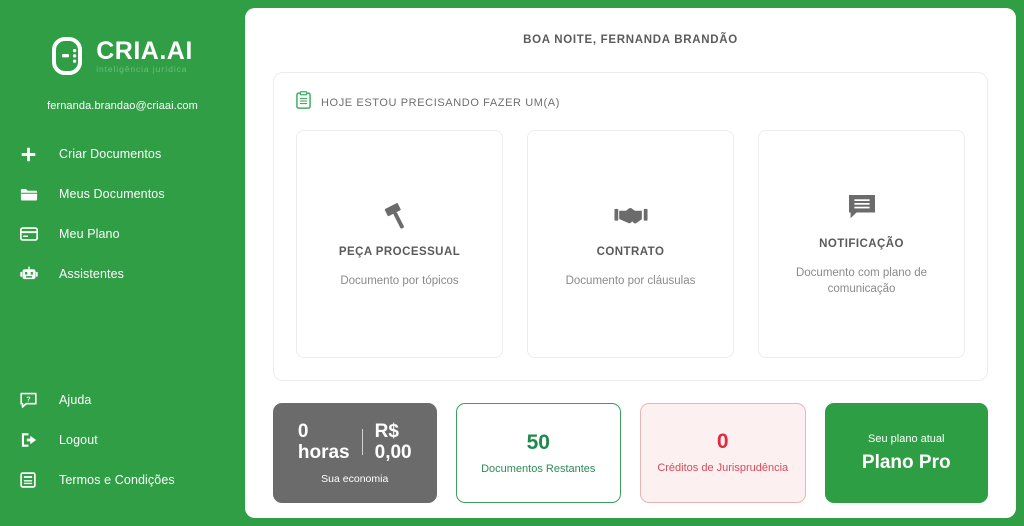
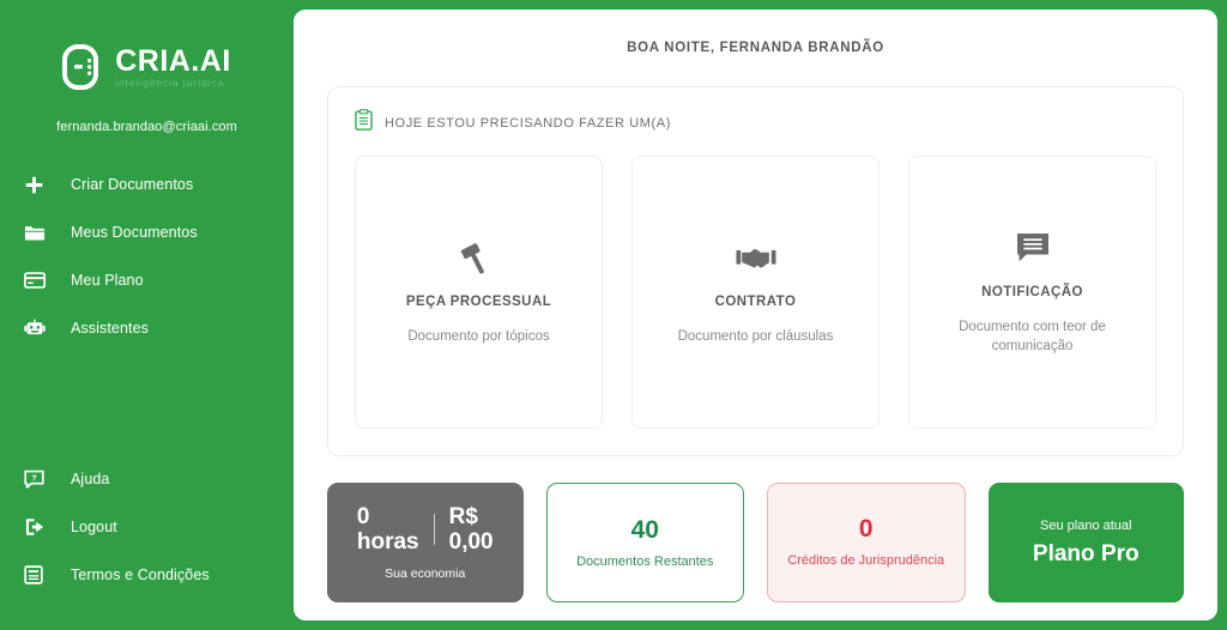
  CRIA.AI
  inteligência jurídica
  fernanda.brandao@criaai.com
  Criar Documentos
  Meus Documentos
  Meu Plano
  Assistentes
  ?
  Ajuda
  Logout
  Termos e Condições
  BOA NOITE, FERNANDA BRANDÃO
  HOJE ESTOU PRECISANDO FAZER UM(A)
  PEÇA PROCESSUAL
  Documento por tópicos
  CONTRATO
  Documento por cláusulas
  NOTIFICAÇÃO
- Documento com plano de comunicação
+ Documento com teor de comunicação
  0
  horas
  R$
  0,00
  Sua economia
- 50
+ 40
  Documentos Restantes
  0
  Créditos de Jurisprudência
  Seu plano atual
  Plano Pro
